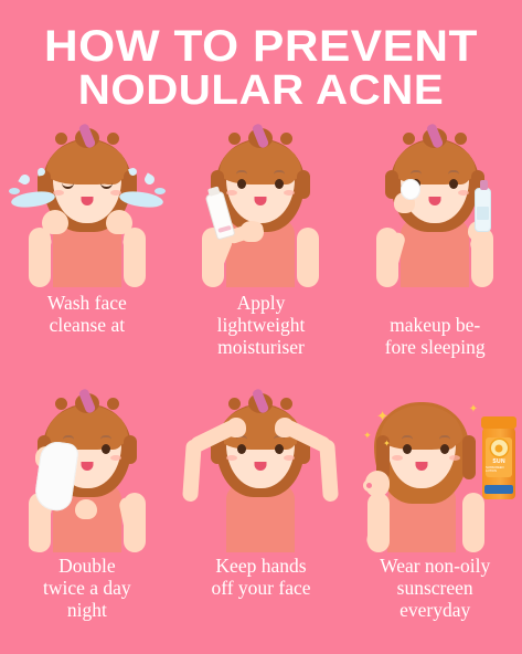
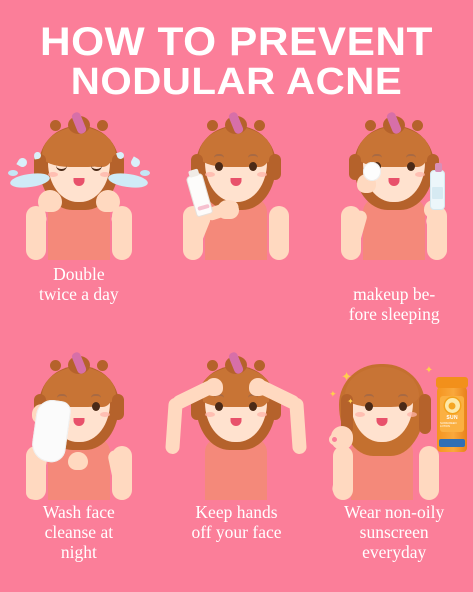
  HOW TO PREVENT
  NODULAR ACNE
- Wash face
+ Double
- cleanse at
+ twice a day
- Apply
- lightweight
- moisturiser
  makeup be-
  fore sleeping
- Double
+ Wash face
- twice a day
+ cleanse at
  night
  Keep hands
  off your face
  ✦
  ✦
  ✦
  ✦
  Wear non-oily
  sunscreen
  everyday
